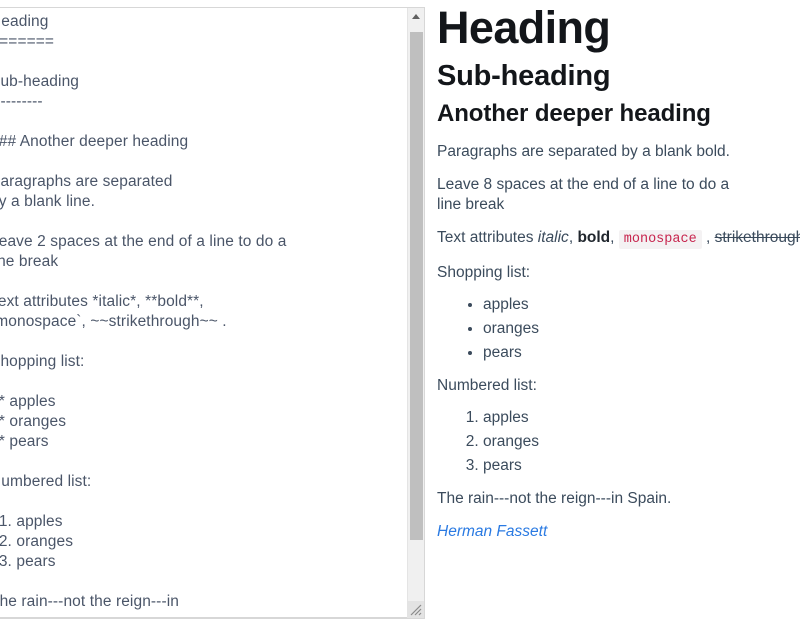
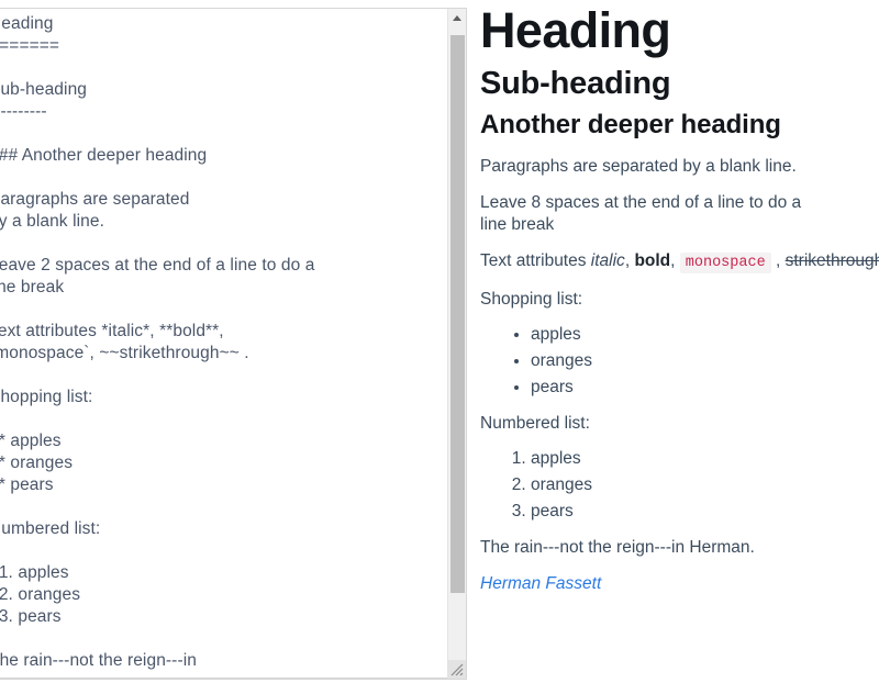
  eading
  ======
  ub-heading
  --------
  ## Another deeper heading
  aragraphs are separated
  y a blank line.
  eave 2 spaces at the end of a line to do a
  ne break
  ext attributes *italic*, **bold**,
  monospace`, ~~strikethrough~~ .
  hopping list:
  * apples
  * oranges
  * pears
  umbered list:
  1. apples
  2. oranges
  3. pears
  he rain---not the reign---in
  Heading
  Sub-heading
  Another deeper heading
- Paragraphs are separated by a blank bold.
+ Paragraphs are separated by a blank line.
  Leave 8 spaces at the end of a line to do a
  line break
  Text attributes italic, bold, monospace , strikethroug
  Shopping list:
  apples
  oranges
  pears
  Numbered list:
  apples
  oranges
  pears
- The rain---not the reign---in Spain.
+ The rain---not the reign---in Herman.
  Herman Fassett
